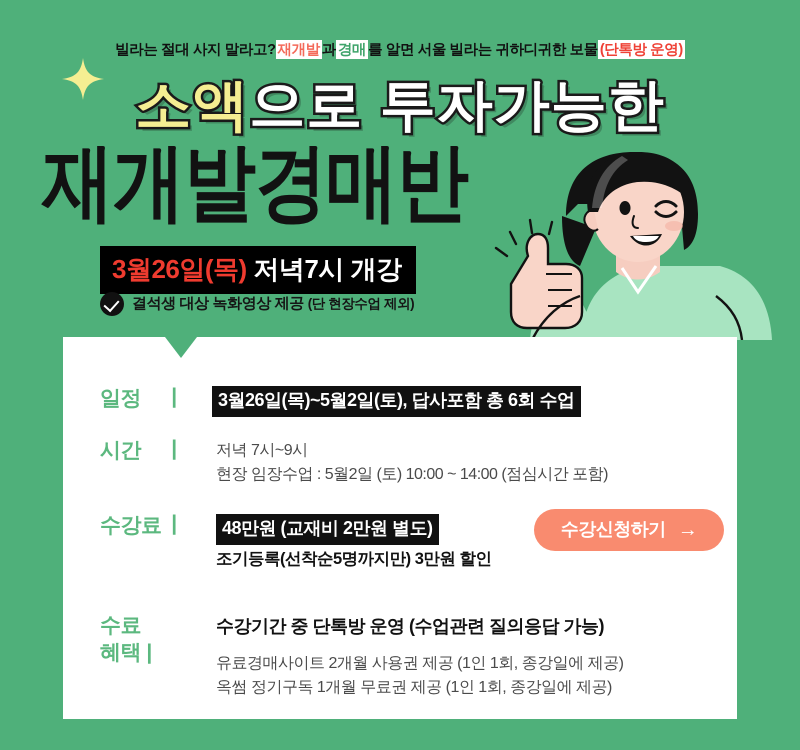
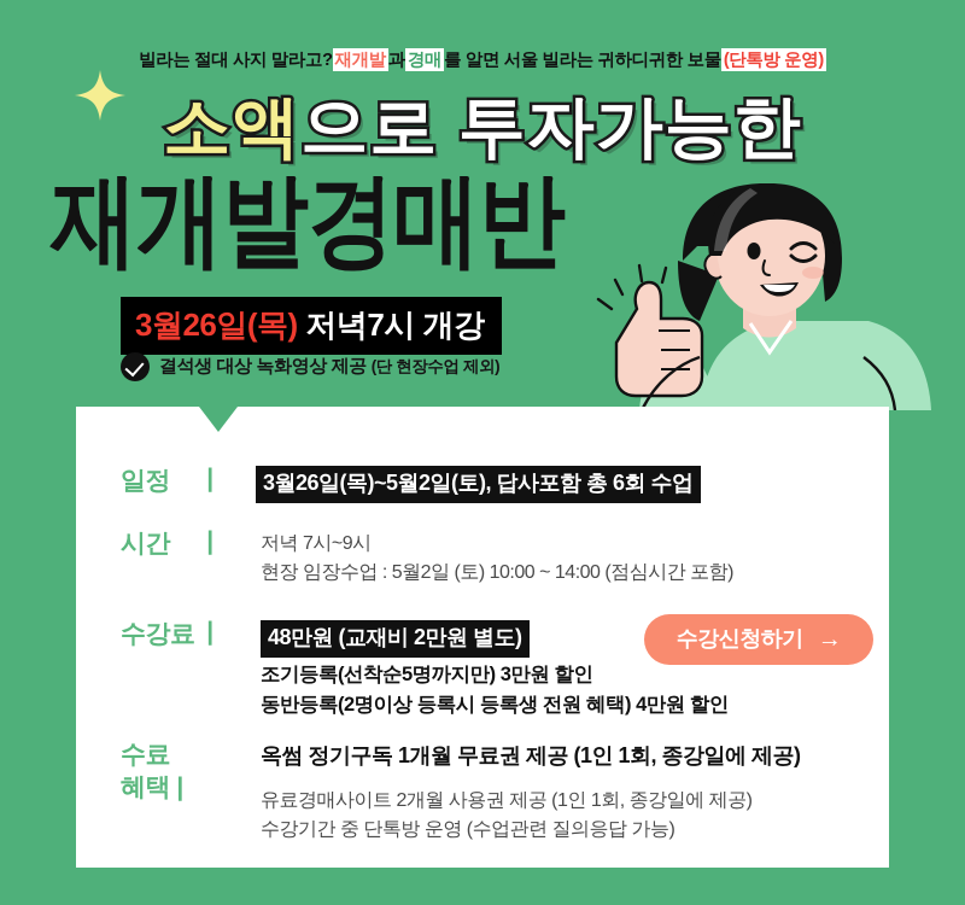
  빌라는 절대 사지 말라고? 재개발 과 경매 를 알면 서울 빌라는 귀하디귀한 보물 (단톡방 운영)
  소액으로 투자가능한
  재개발경매반
  3월26일(목) 저녁7시 개강
  결석생 대상 녹화영상 제공 (단 현장수업 제외)
  일정
  |
  3월26일(목)~5월2일(토), 답사포함 총 6회 수업
  시간
  |
  저녁 7시~9시
  현장 임장수업 : 5월2일 (토) 10:00 ~ 14:00 (점심시간 포함)
  수강료
  |
  48만원 (교재비 2만원 별도)
  조기등록(선착순5명까지만) 3만원 할인
+ 동반등록(2명이상 등록시 등록생 전원 혜택) 4만원 할인
  수료
  혜택 |
- 수강기간 중 단톡방 운영 (수업관련 질의응답 가능)
+ 옥썸 정기구독 1개월 무료권 제공 (1인 1회, 종강일에 제공)
  유료경매사이트 2개월 사용권 제공 (1인 1회, 종강일에 제공)
- 옥썸 정기구독 1개월 무료권 제공 (1인 1회, 종강일에 제공)
+ 수강기간 중 단톡방 운영 (수업관련 질의응답 가능)
  수강신청하기
  →
